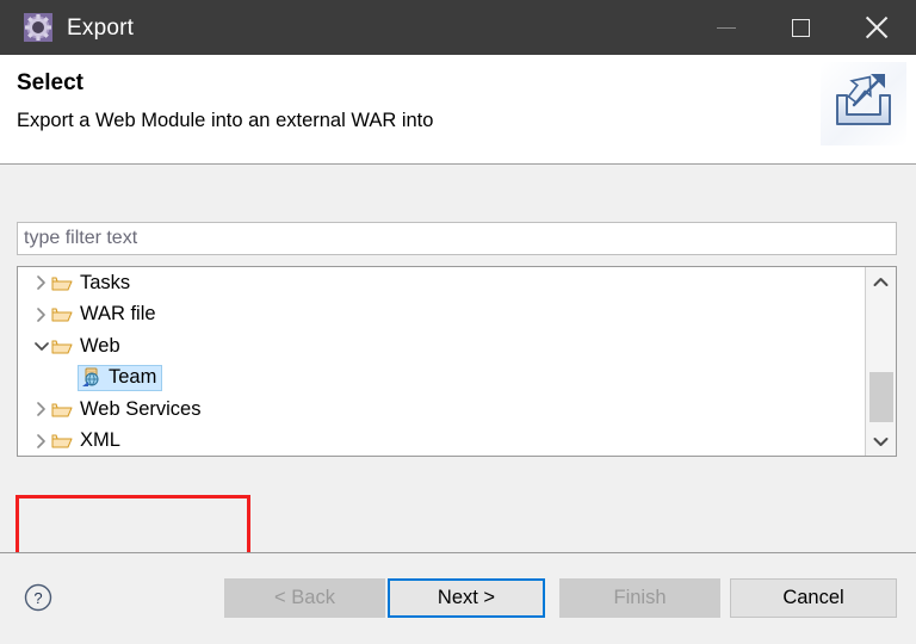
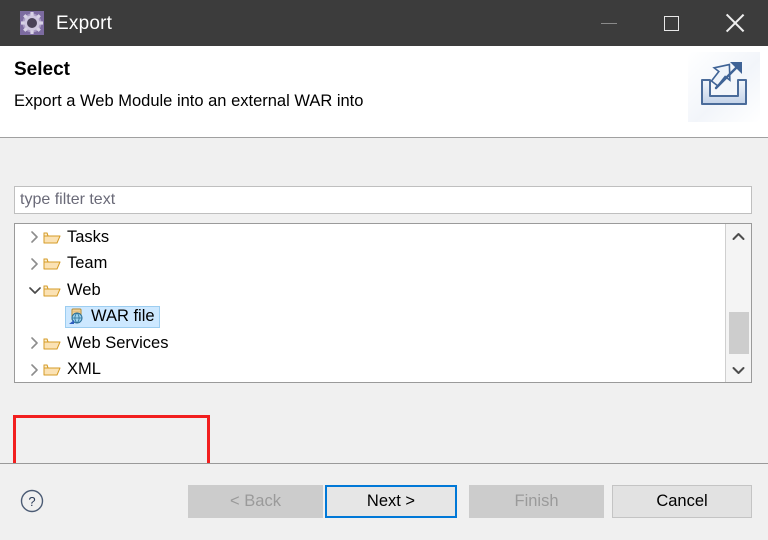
  Export
  Select
  Export a Web Module into an external WAR into
  type filter text
  Tasks
- WAR file
+ Team
  Web
- Team
+ WAR file
  Web Services
  XML
  ?
  < Back
  Next >
  Finish
  Cancel
